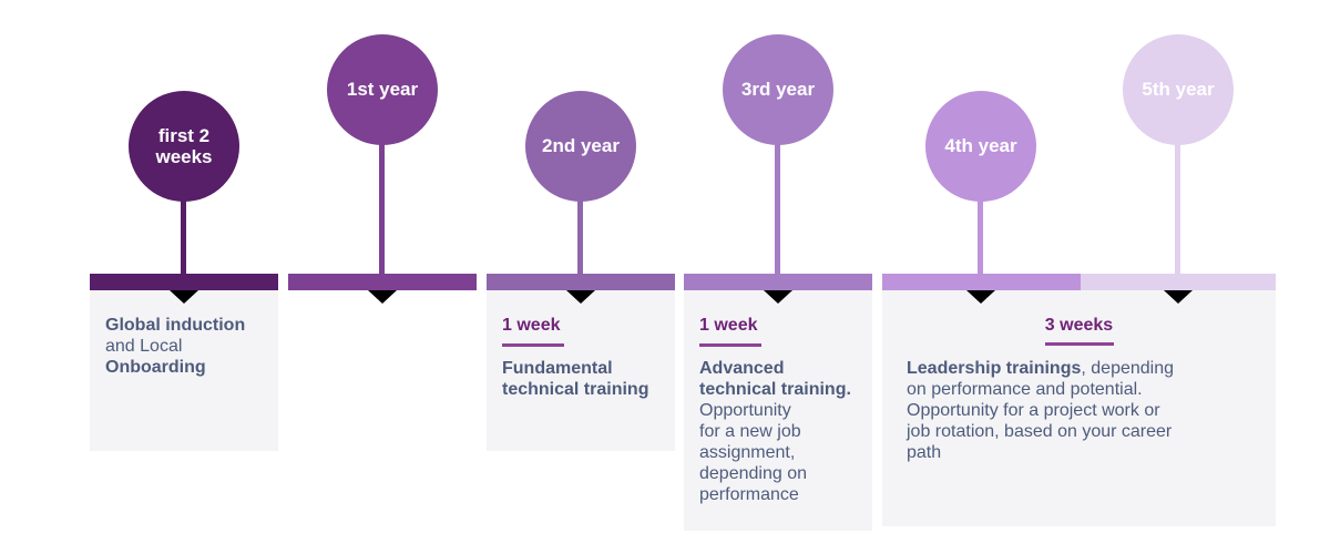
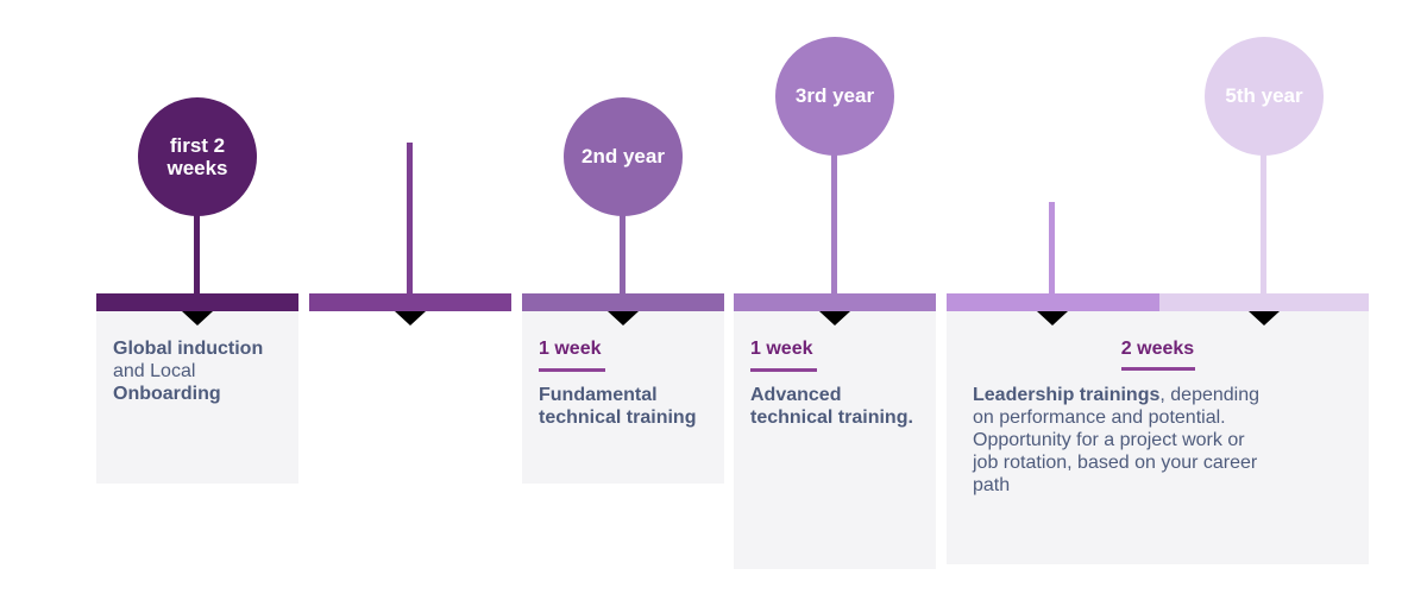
  first 2
  weeks
- 1st year
  2nd year
  3rd year
- 4th year
  5th year
  Global induction
  and Local
  Onboarding
  1 week
  Fundamental
  technical training
  1 week
  Advanced
  technical training.
- Opportunity
- for a new job
- assignment,
- depending on
- performance
- 3 weeks
+ 2 weeks
  Leadership trainings, depending
  on performance and potential.
  Opportunity for a project work or
  job rotation, based on your career
  path
